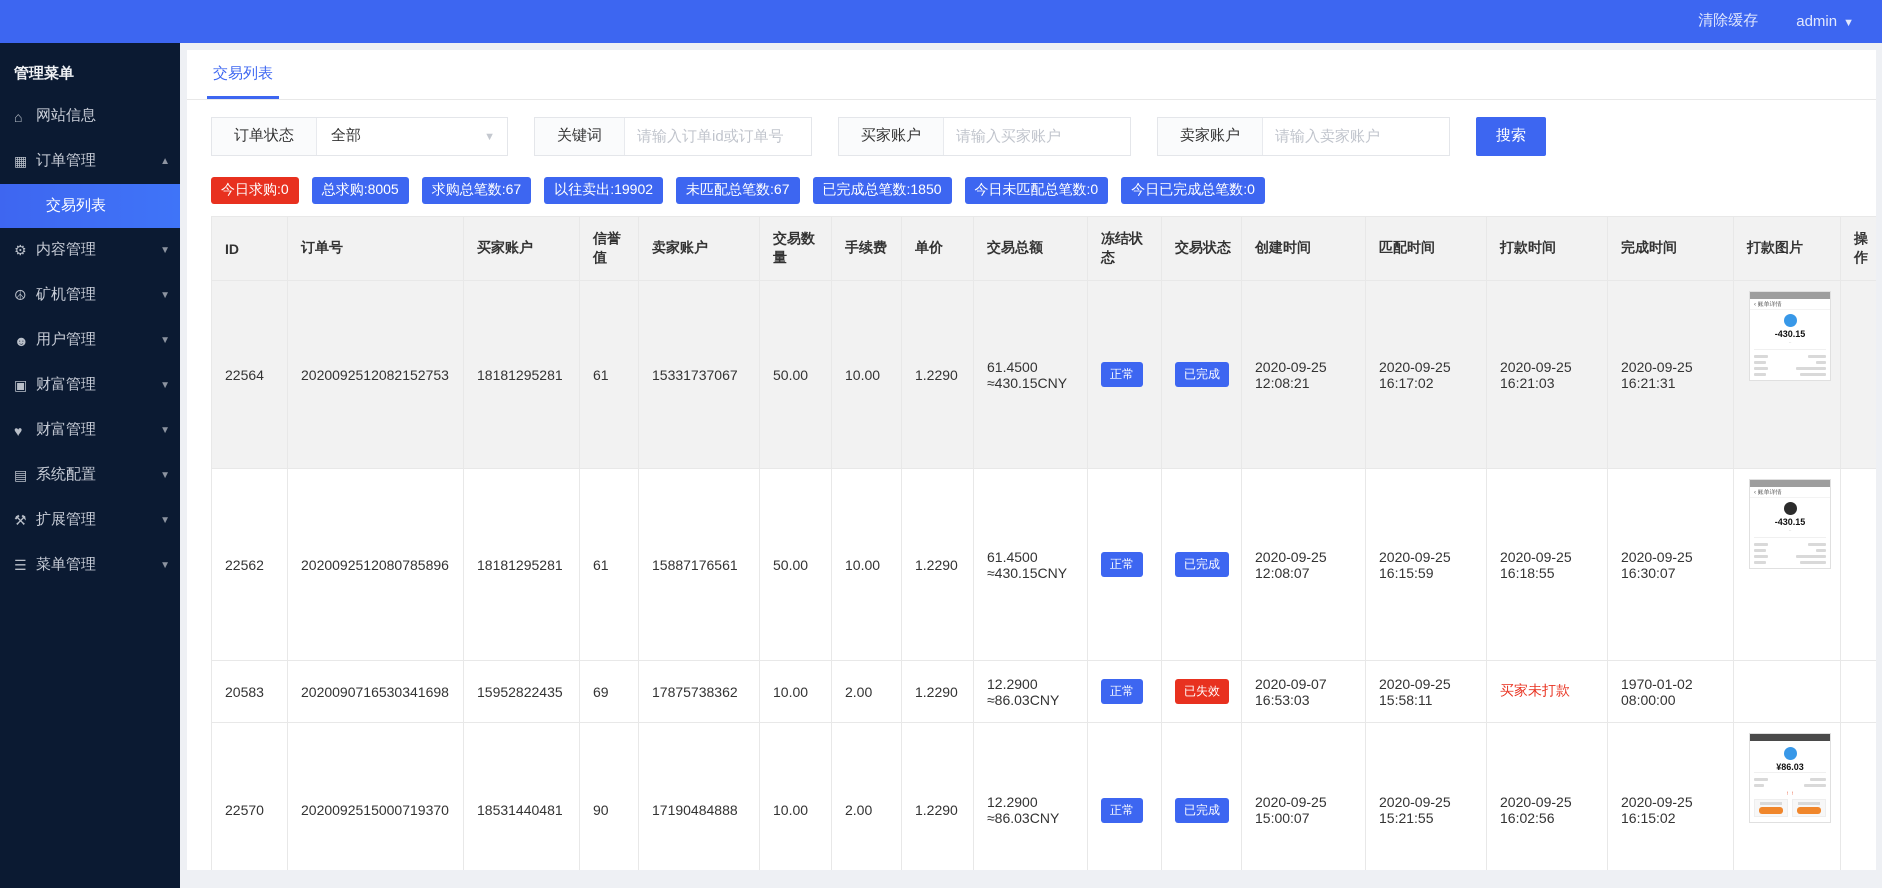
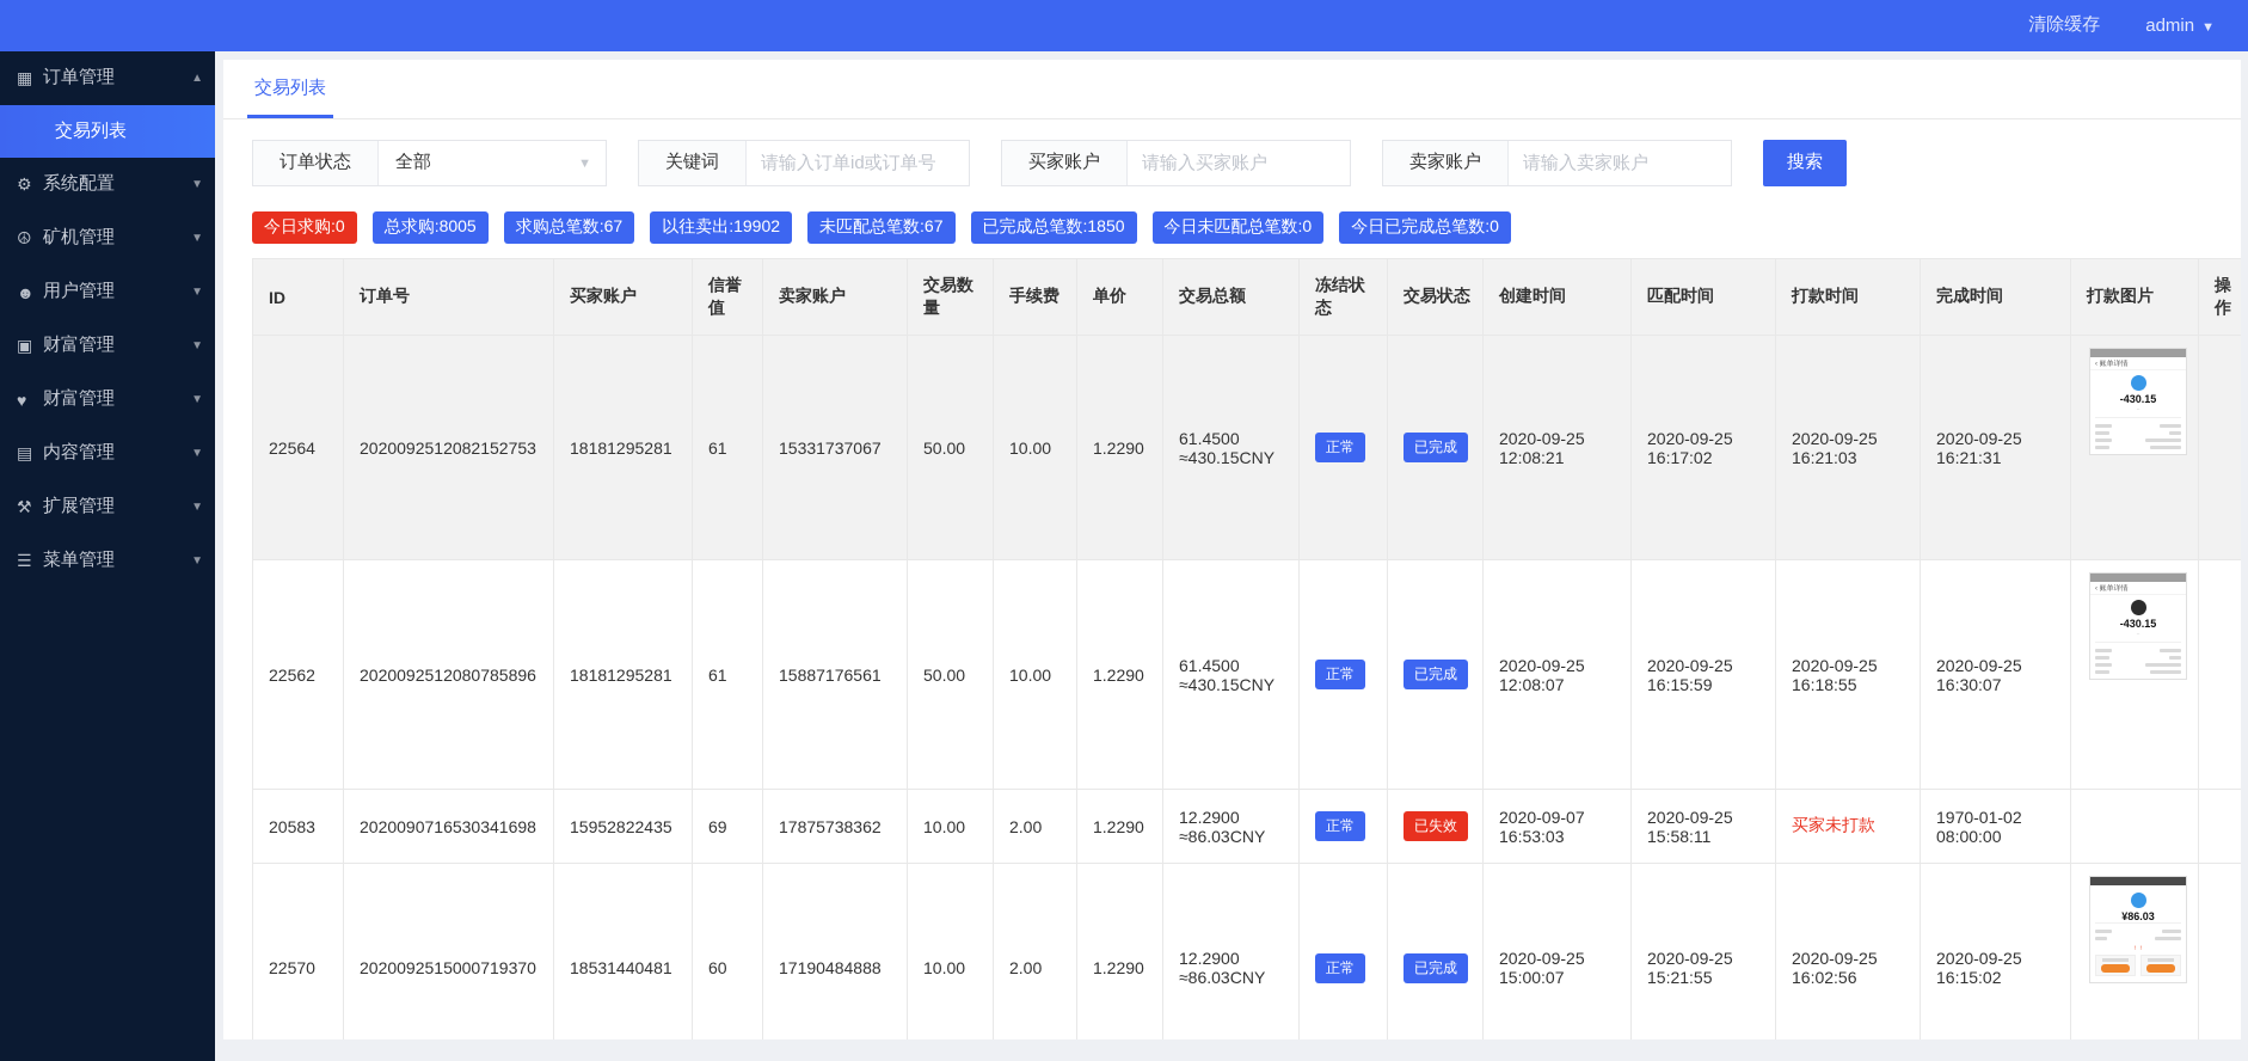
  清除缓存
  admin ▼
- 管理菜单
- ⌂
- 网站信息
  ▦
  订单管理
  ▲
  交易列表
  ⚙
- 内容管理
+ 系统配置
  ▼
  ☮
  矿机管理
  ▼
  ☻
  用户管理
  ▼
  ▣
  财富管理
  ▼
  ♥
  财富管理
  ▼
  ▤
- 系统配置
+ 内容管理
  ▼
  ⚒
  扩展管理
  ▼
  ☰
  菜单管理
  ▼
  交易列表
  订单状态
  全部
  ▼
  关键词
  请输入订单id或订单号
  买家账户
  请输入买家账户
  卖家账户
  请输入卖家账户
  搜索
  今日求购:0
  总求购:8005
  求购总笔数:67
  以往卖出:19902
  未匹配总笔数:67
  已完成总笔数:1850
  今日未匹配总笔数:0
  今日已完成总笔数:0
  ID	订单号	买家账户	信誉值	卖家账户	交易数量	手续费	单价	交易总额	冻结状态	交易状态	创建时间	匹配时间	打款时间	完成时间	打款图片	操作
  22564	2020092512082152753	18181295281	61	15331737067	50.00	10.00	1.2290	61.4500 ≈430.15CNY	正常	已完成	2020-09-25 12:08:21	2020-09-25 16:17:02	2020-09-25 16:21:03	2020-09-25 16:21:31	-430.15
  22562	2020092512080785896	18181295281	61	15887176561	50.00	10.00	1.2290	61.4500 ≈430.15CNY	正常	已完成	2020-09-25 12:08:07	2020-09-25 16:15:59	2020-09-25 16:18:55	2020-09-25 16:30:07	-430.15
  20583	2020090716530341698	15952822435	69	17875738362	10.00	2.00	1.2290	12.2900 ≈86.03CNY	正常	已失效	2020-09-07 16:53:03	2020-09-25 15:58:11	买家未打款	1970-01-02 08:00:00
- 22570	2020092515000719370	18531440481	90	17190484888	10.00	2.00	1.2290	12.2900 ≈86.03CNY	正常	已完成	2020-09-25 15:00:07	2020-09-25 15:21:55	2020-09-25 16:02:56	2020-09-25 16:15:02	¥86.03
+ 22570	2020092515000719370	18531440481	60	17190484888	10.00	2.00	1.2290	12.2900 ≈86.03CNY	正常	已完成	2020-09-25 15:00:07	2020-09-25 15:21:55	2020-09-25 16:02:56	2020-09-25 16:15:02	¥86.03
